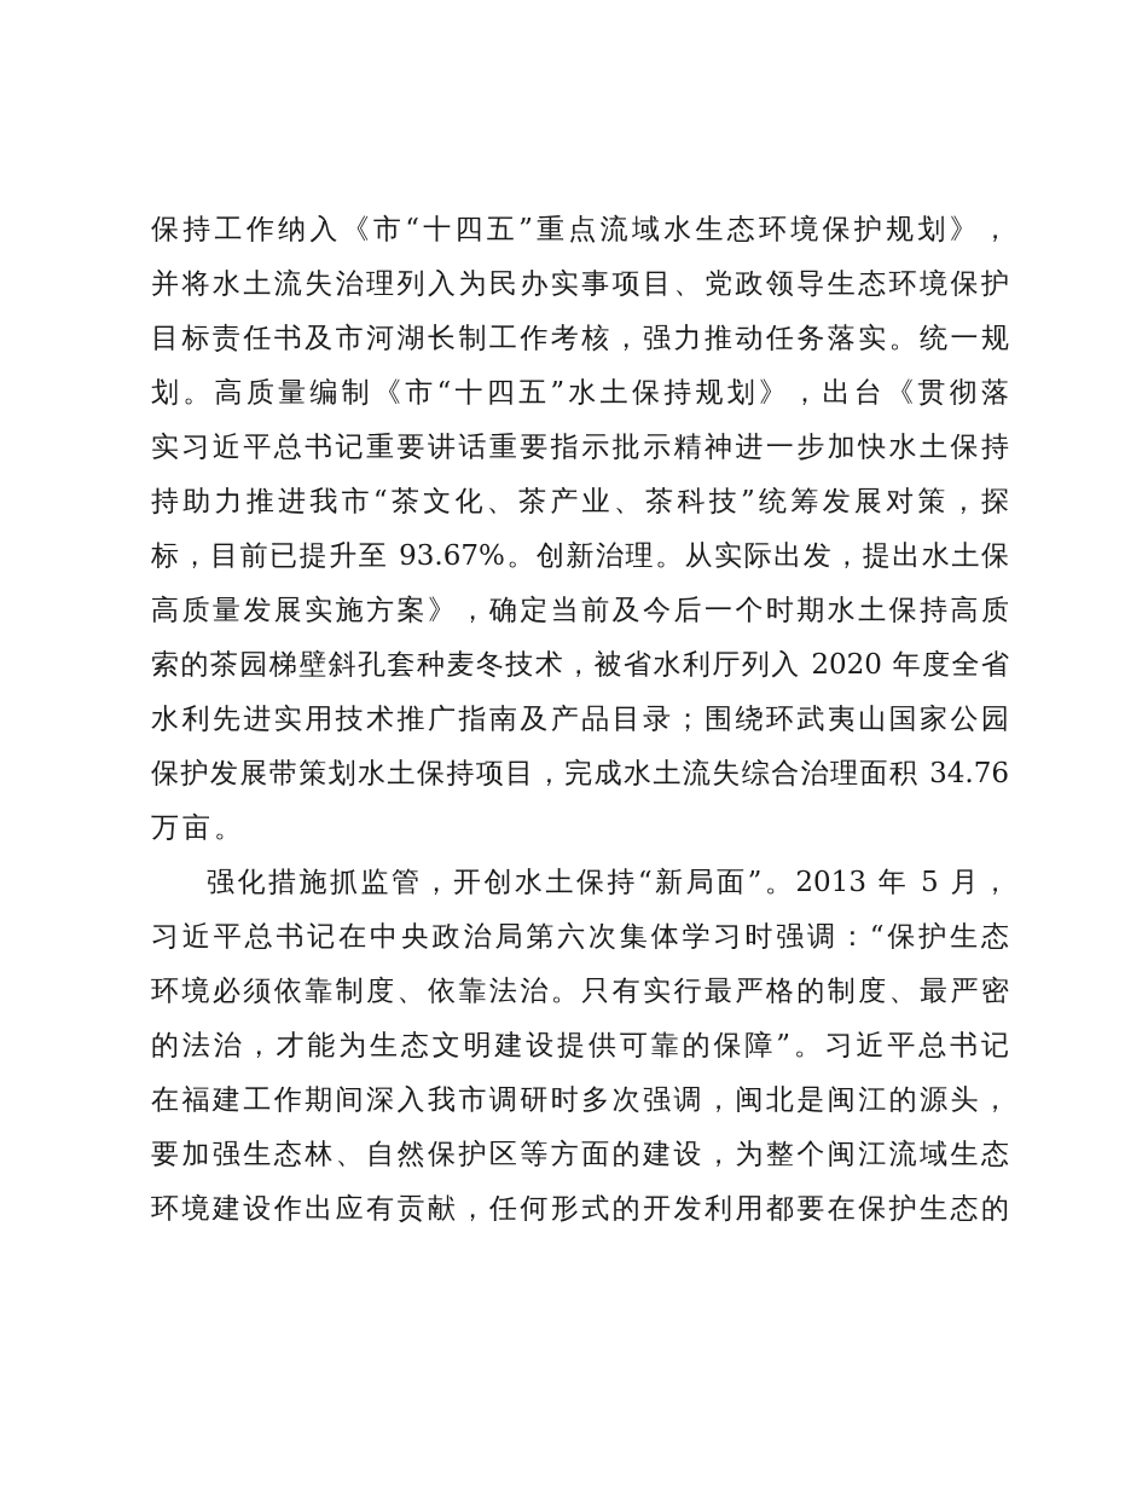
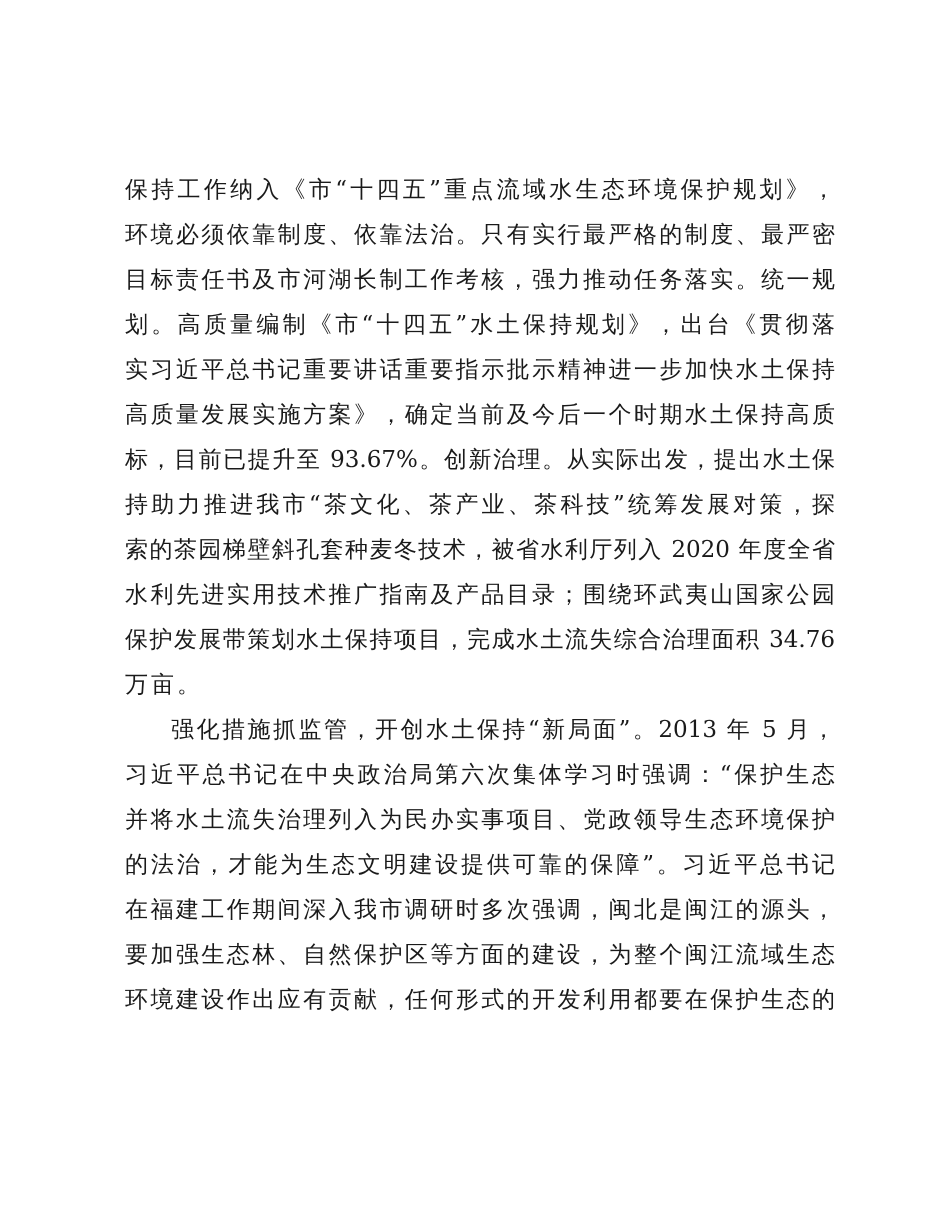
  保持工作纳入《市“十四五”重点流域水生态环境保护规划》，
- 并将水土流失治理列入为民办实事项目、党政领导生态环境保护
+ 环境必须依靠制度、依靠法治。只有实行最严格的制度、最严密
  目标责任书及市河湖长制工作考核，强力推动任务落实。统一规
  划。高质量编制《市“十四五”水土保持规划》，出台《贯彻落
  实习近平总书记重要讲话重要指示批示精神进一步加快水土保持
- 持助力推进我市“茶文化、茶产业、茶科技”统筹发展对策，探
+ 高质量发展实施方案》，确定当前及今后一个时期水土保持高质
  标，目前已提升至 93.67%。创新治理。从实际出发，提出水土保
- 高质量发展实施方案》，确定当前及今后一个时期水土保持高质
+ 持助力推进我市“茶文化、茶产业、茶科技”统筹发展对策，探
  索的茶园梯壁斜孔套种麦冬技术，被省水利厅列入 2020 年度全省
  水利先进实用技术推广指南及产品目录；围绕环武夷山国家公园
  保护发展带策划水土保持项目，完成水土流失综合治理面积 34.76
  万亩。
  强化措施抓监管，开创水土保持“新局面”。2013 年 5 月，
  习近平总书记在中央政治局第六次集体学习时强调：“保护生态
- 环境必须依靠制度、依靠法治。只有实行最严格的制度、最严密
+ 并将水土流失治理列入为民办实事项目、党政领导生态环境保护
  的法治，才能为生态文明建设提供可靠的保障”。习近平总书记
  在福建工作期间深入我市调研时多次强调，闽北是闽江的源头，
  要加强生态林、自然保护区等方面的建设，为整个闽江流域生态
  环境建设作出应有贡献，任何形式的开发利用都要在保护生态的
